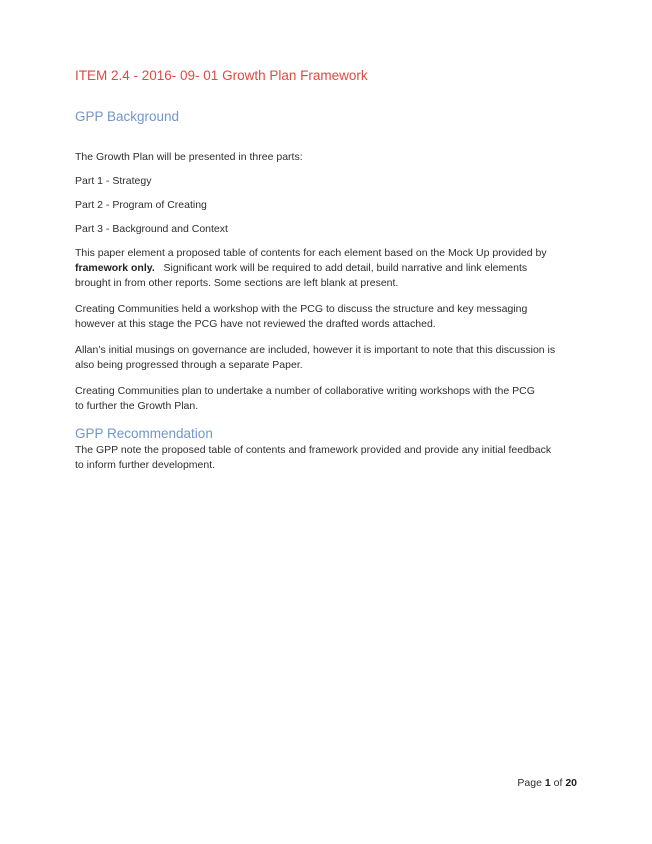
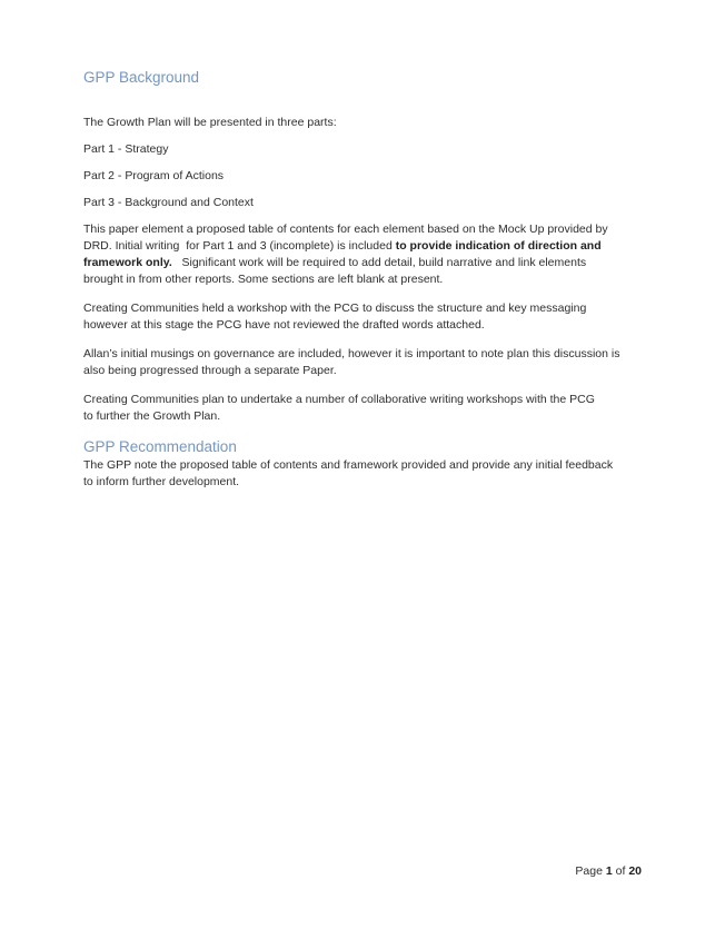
- ITEM 2.4 - 2016- 09- 01 Growth Plan Framework
  GPP Background
  The Growth Plan will be presented in three parts:
  Part 1 - Strategy
- Part 2 - Program of Creating
+ Part 2 - Program of Actions
  Part 3 - Background and Context
  This paper element a proposed table of contents for each element based on the Mock Up provided by
+ DRD. Initial writing for Part 1 and 3 (incomplete) is included to provide indication of direction and
  framework only. Significant work will be required to add detail, build narrative and link elements
  brought in from other reports. Some sections are left blank at present.
  Creating Communities held a workshop with the PCG to discuss the structure and key messaging
  however at this stage the PCG have not reviewed the drafted words attached.
- Allan’s initial musings on governance are included, however it is important to note that this discussion is
+ Allan’s initial musings on governance are included, however it is important to note plan this discussion is
  also being progressed through a separate Paper.
  Creating Communities plan to undertake a number of collaborative writing workshops with the PCG
  to further the Growth Plan.
  GPP Recommendation
  The GPP note the proposed table of contents and framework provided and provide any initial feedback
  to inform further development.
  Page 1 of 20
